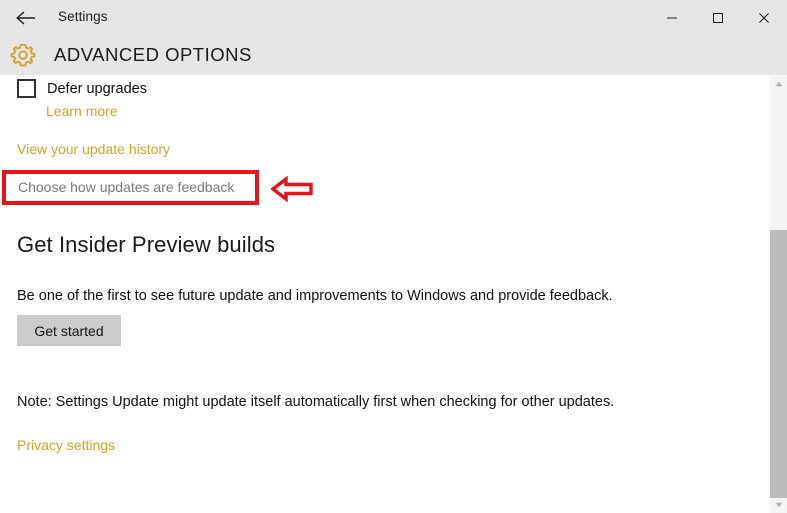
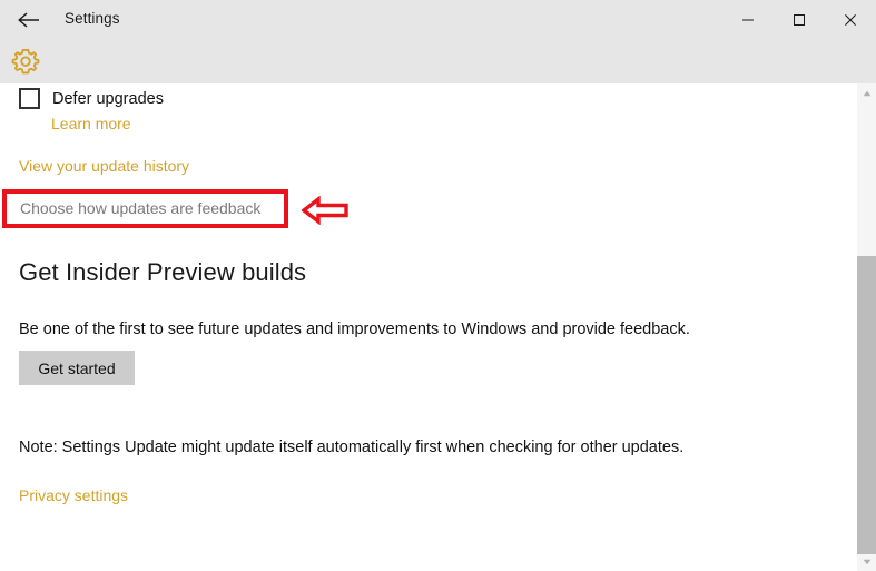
  Settings
- ADVANCED OPTIONS
  Defer upgrades
  Learn more
  View your update history
  Choose how updates are feedback
  Get Insider Preview builds
- Be one of the first to see future update and improvements to Windows and provide feedback.
+ Be one of the first to see future updates and improvements to Windows and provide feedback.
  Get started
  Note: Settings Update might update itself automatically first when checking for other updates.
  Privacy settings
